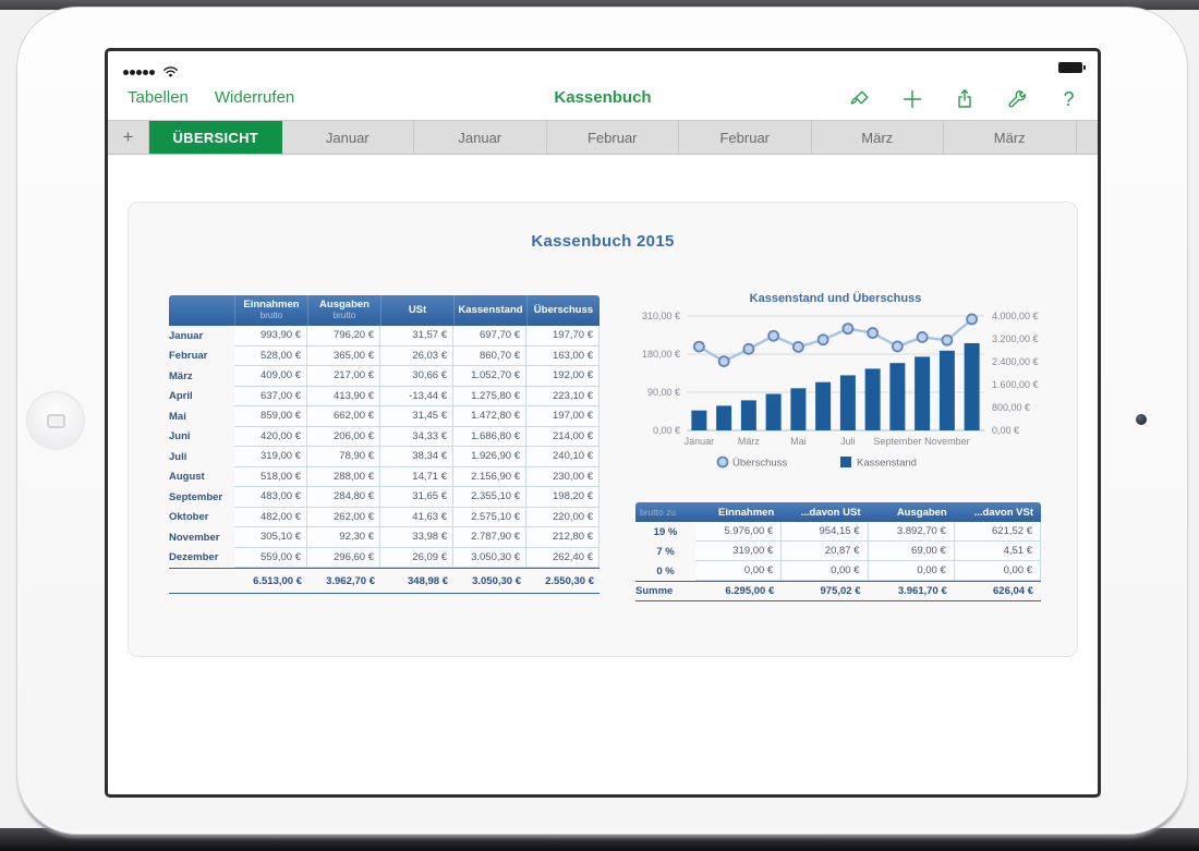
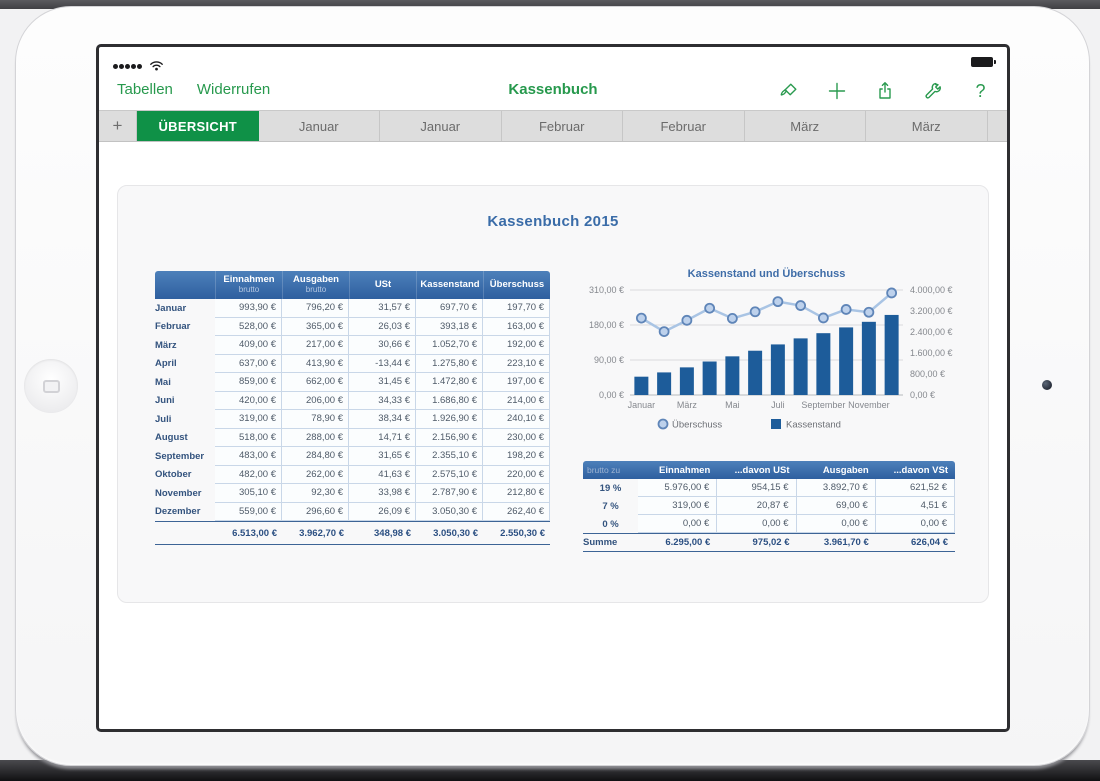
  Tabellen
  Widerrufen
  Kassenbuch
  ?
  +
  ÜBERSICHT
  Januar
  Januar
  Februar
  Februar
  März
  März
  Kassenbuch 2015
  Einnahmen
  brutto
  Ausgaben
  brutto
  USt
  Kassenstand
  Überschuss
  Januar
  993,90 €
  796,20 €
  31,57 €
  697,70 €
  197,70 €
  Februar
  528,00 €
  365,00 €
  26,03 €
- 860,70 €
+ 393,18 €
  163,00 €
  März
  409,00 €
  217,00 €
  30,66 €
  1.052,70 €
  192,00 €
  April
  637,00 €
  413,90 €
  -13,44 €
  1.275,80 €
  223,10 €
  Mai
  859,00 €
  662,00 €
  31,45 €
  1.472,80 €
  197,00 €
  Juni
  420,00 €
  206,00 €
  34,33 €
  1.686,80 €
  214,00 €
  Juli
  319,00 €
  78,90 €
  38,34 €
  1.926,90 €
  240,10 €
  August
  518,00 €
  288,00 €
  14,71 €
  2.156,90 €
  230,00 €
  September
  483,00 €
  284,80 €
  31,65 €
  2.355,10 €
  198,20 €
  Oktober
  482,00 €
  262,00 €
  41,63 €
  2.575,10 €
  220,00 €
  November
  305,10 €
  92,30 €
  33,98 €
  2.787,90 €
  212,80 €
  Dezember
  559,00 €
  296,60 €
  26,09 €
  3.050,30 €
  262,40 €
  6.513,00 €
  3.962,70 €
  348,98 €
  3.050,30 €
  2.550,30 €
  Kassenstand und Überschuss
  310,00 €
  180,00 €
  90,00 €
  0,00 €
  4.000,00 €
  3.200,00 €
  2.400,00 €
  1.600,00 €
  800,00 €
  0,00 €
  Januar
  März
  Mai
  Juli
  September
  November
  Überschuss
  Kassenstand
  brutto zu
  Einnahmen
  ...davon USt
  Ausgaben
  ...davon VSt
  19 %
  5.976,00 €
  954,15 €
  3.892,70 €
  621,52 €
  7 %
  319,00 €
  20,87 €
  69,00 €
  4,51 €
  0 %
  0,00 €
  0,00 €
  0,00 €
  0,00 €
  Summe
  6.295,00 €
  975,02 €
  3.961,70 €
  626,04 €
